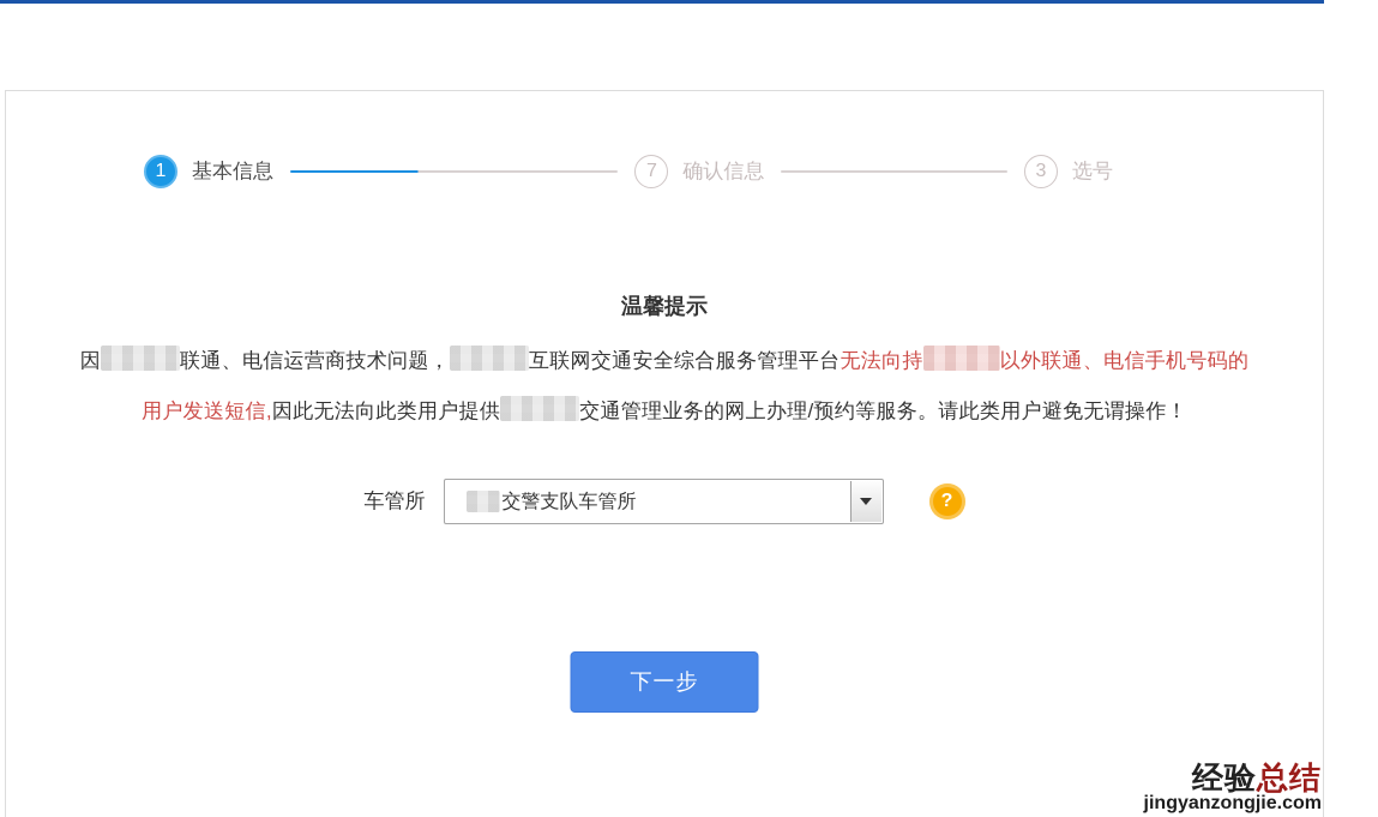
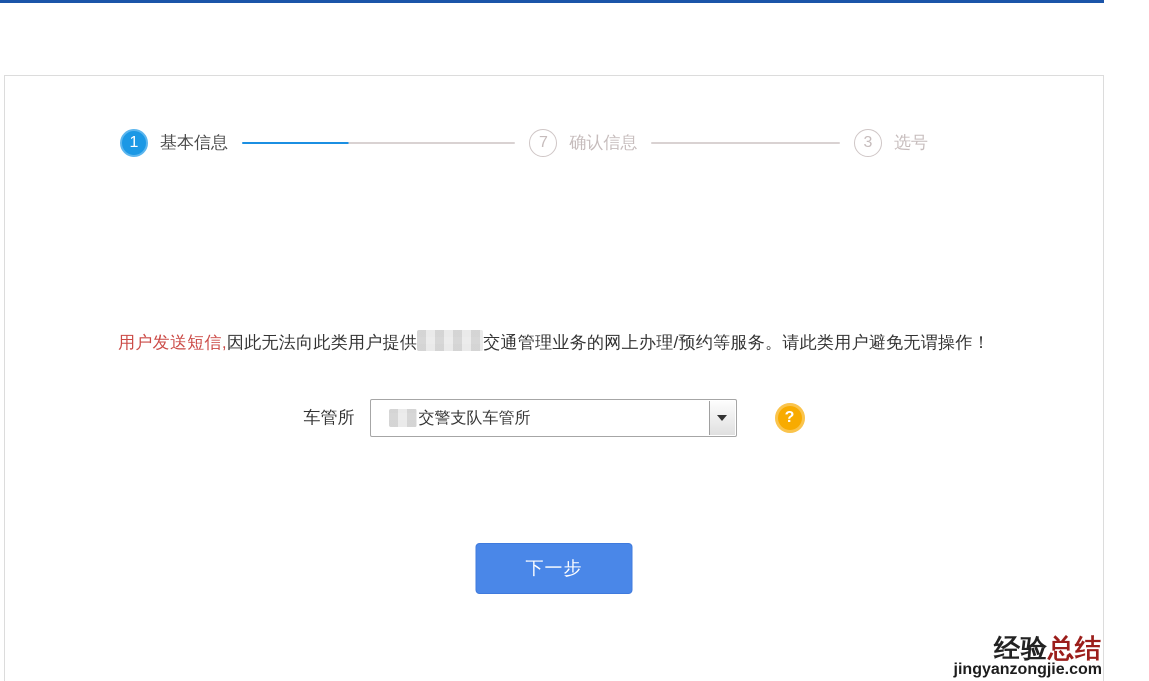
  1
  基本信息
  7
  确认信息
  3
  选号
- 温馨提示
- 因 联通、电信运营商技术问题， 互联网交通安全综合服务管理平台无法向持 以外联通、电信手机号码的
  用户发送短信,因此无法向此类用户提供 交通管理业务的网上办理/预约等服务。请此类用户避免无谓操作！
  车管所
  交警支队车管所
  ?
  下一步
  经验总结
  jingyanzongjie.com
